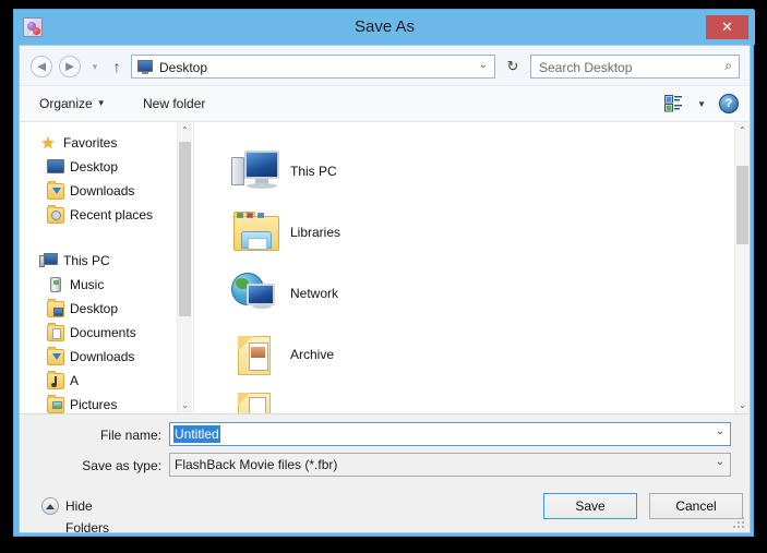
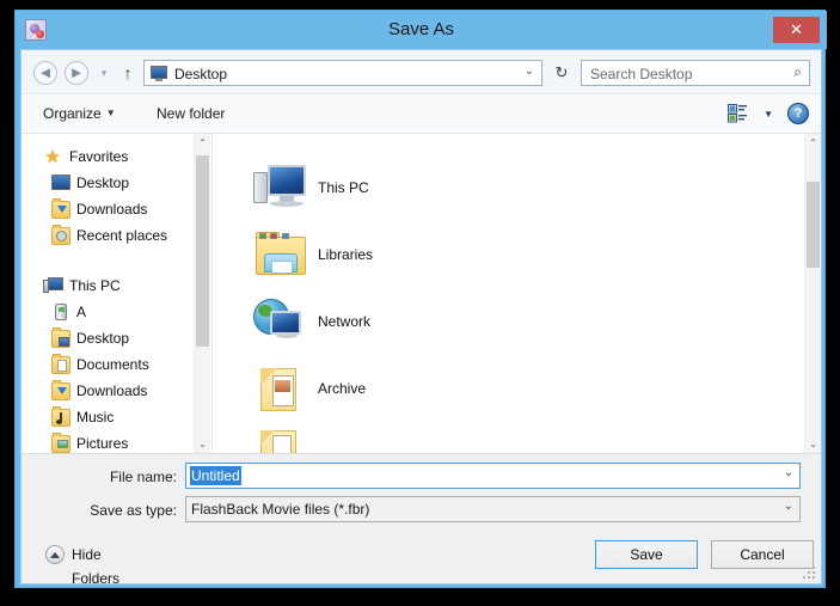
  Save As
  ✕
  ◄
  ►
  ▾
  ↑
  Desktop
  ⌄
  ↻
  Search Desktop
  ⌕
  Organize ▼
  New folder
  ▼
  ?
  ★
  Favorites
  Desktop
  Downloads
  Recent places
  This PC
- Music
+ A
  Desktop
  Documents
  Downloads
- A
+ Music
  Pictures
  ⌃
  ⌄
  This PC
  Libraries
  Network
  Archive
  ⌃
  ⌄
  File name:
  Untitled
  ⌄
  Save as type:
  FlashBack Movie files (*.fbr)
  ⌄
  Hide Folders
  Save
  Cancel
